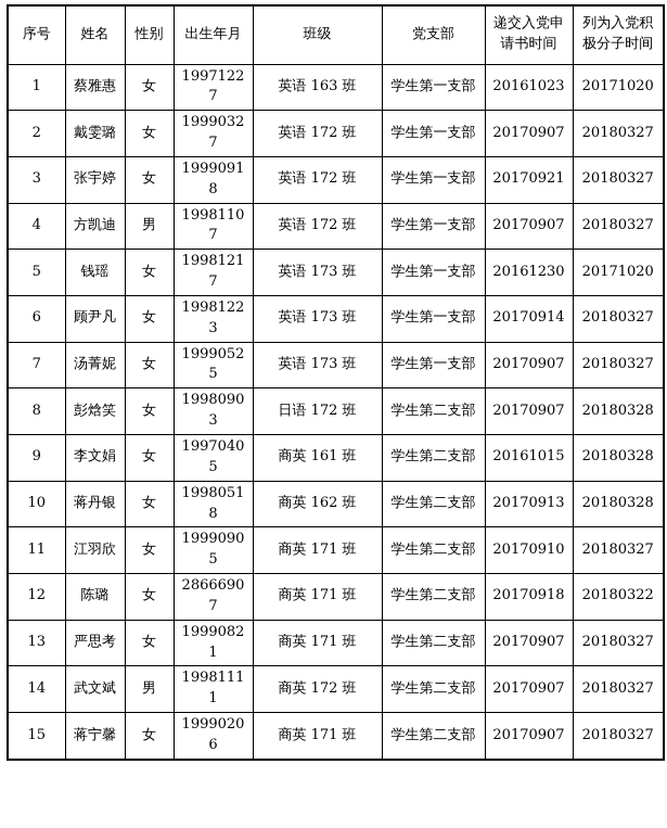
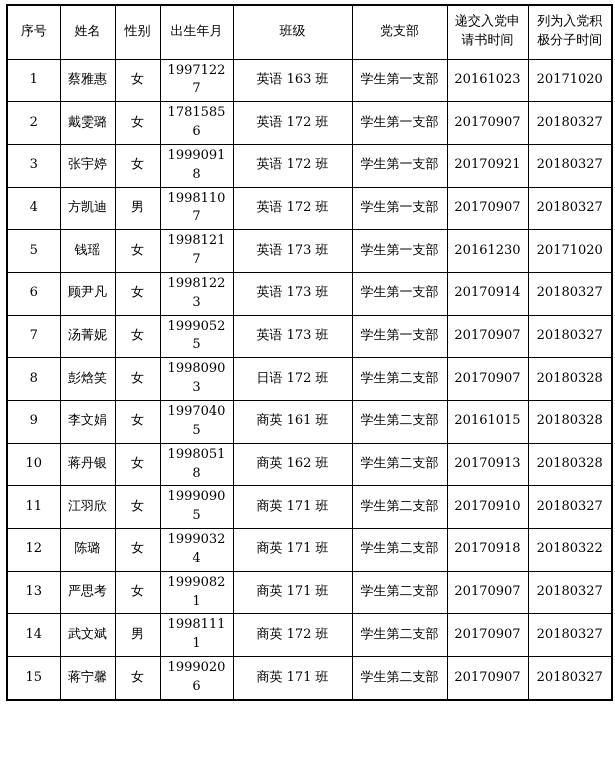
  序号	姓名	性别	出生年月	班级	党支部	递交入党申请书时间	列为入党积极分子时间
  1	蔡雅惠	女	19971227	英语 163 班	学生第一支部	20161023	20171020
- 2	戴雯璐	女	19990327	英语 172 班	学生第一支部	20170907	20180327
+ 2	戴雯璐	女	17815856	英语 172 班	学生第一支部	20170907	20180327
  3	张宇婷	女	19990918	英语 172 班	学生第一支部	20170921	20180327
  4	方凯迪	男	19981107	英语 172 班	学生第一支部	20170907	20180327
  5	钱瑶	女	19981217	英语 173 班	学生第一支部	20161230	20171020
  6	顾尹凡	女	19981223	英语 173 班	学生第一支部	20170914	20180327
  7	汤菁妮	女	19990525	英语 173 班	学生第一支部	20170907	20180327
  8	彭焓笑	女	19980903	日语 172 班	学生第二支部	20170907	20180328
  9	李文娟	女	19970405	商英 161 班	学生第二支部	20161015	20180328
  10	蒋丹银	女	19980518	商英 162 班	学生第二支部	20170913	20180328
  11	江羽欣	女	19990905	商英 171 班	学生第二支部	20170910	20180327
- 12	陈璐	女	28666907	商英 171 班	学生第二支部	20170918	20180322
+ 12	陈璐	女	19990324	商英 171 班	学生第二支部	20170918	20180322
  13	严思考	女	19990821	商英 171 班	学生第二支部	20170907	20180327
  14	武文斌	男	19981111	商英 172 班	学生第二支部	20170907	20180327
  15	蒋宁馨	女	19990206	商英 171 班	学生第二支部	20170907	20180327
